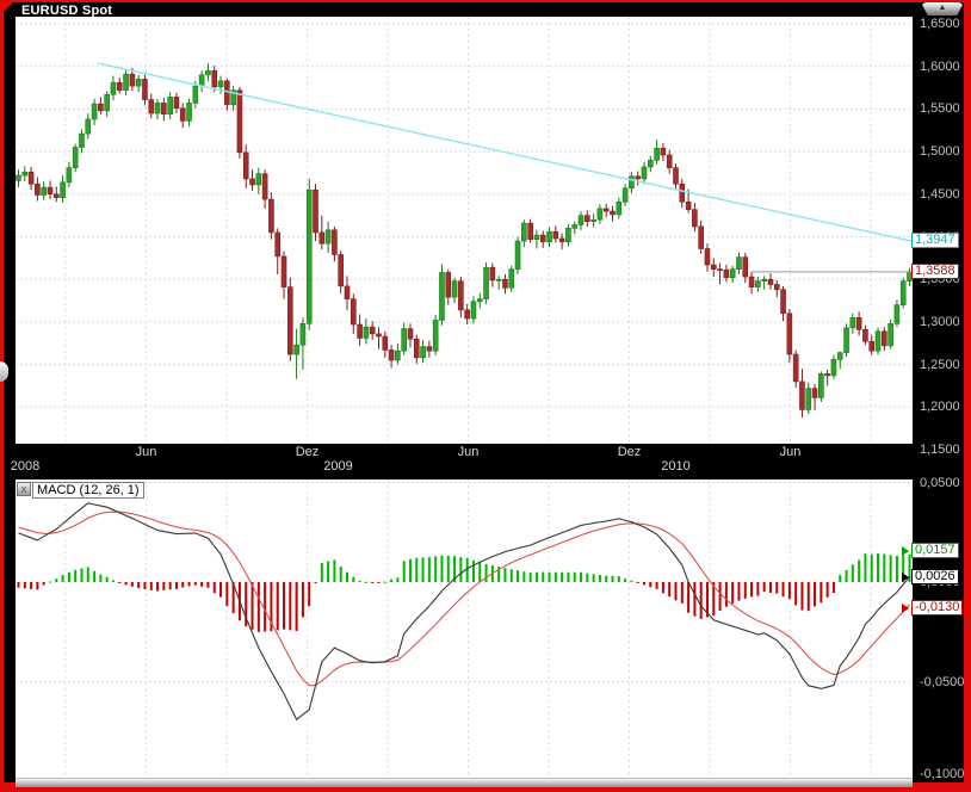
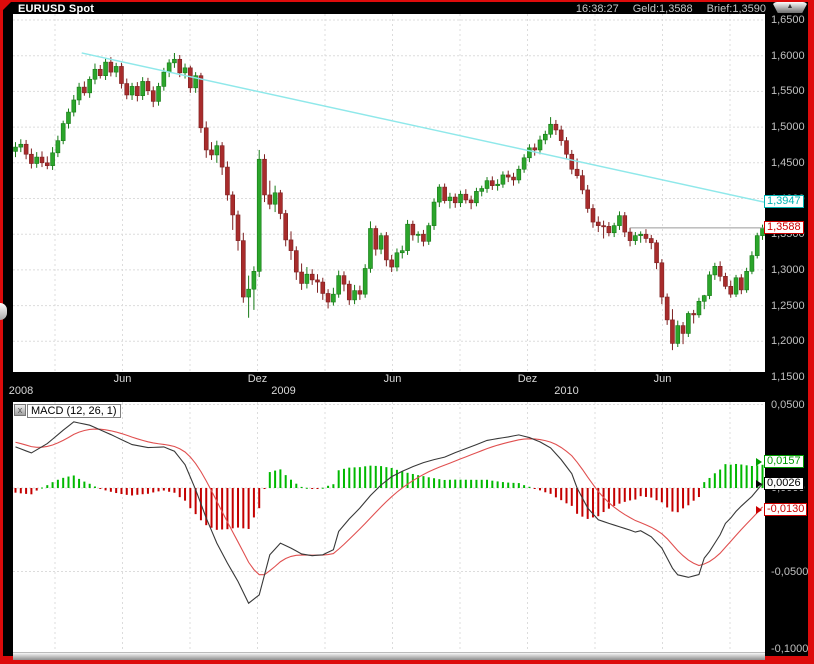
  EURUSD Spot
+ 16:38:27 Geld:1,3588 Brief:1,3590
  1,6500
  1,6000
  1,5500
  1,5000
  1,4500
  1,3500
  1,3000
  1,2500
  1,2000
  1,1500
  0,0500
  -0,0500
  -0,1000
  Jun
  Dez
  Jun
  Dez
  Jun
  2008
  2009
  2010
  x
  MACD (12, 26, 1)
  1,3947
  1,3588
  0,0157
  0,0026
  -0,0130
